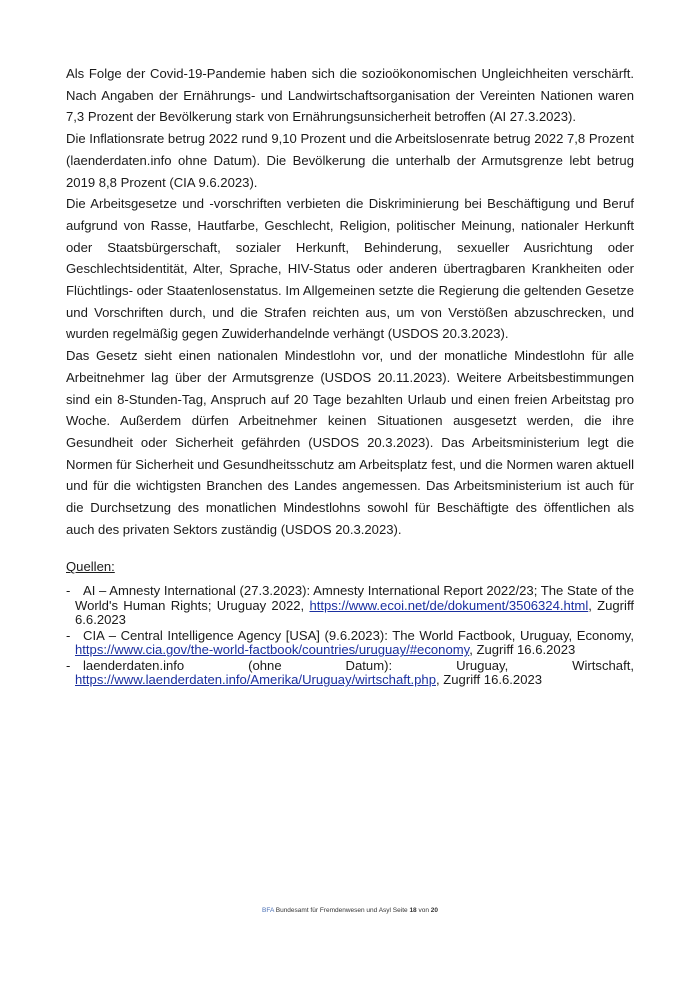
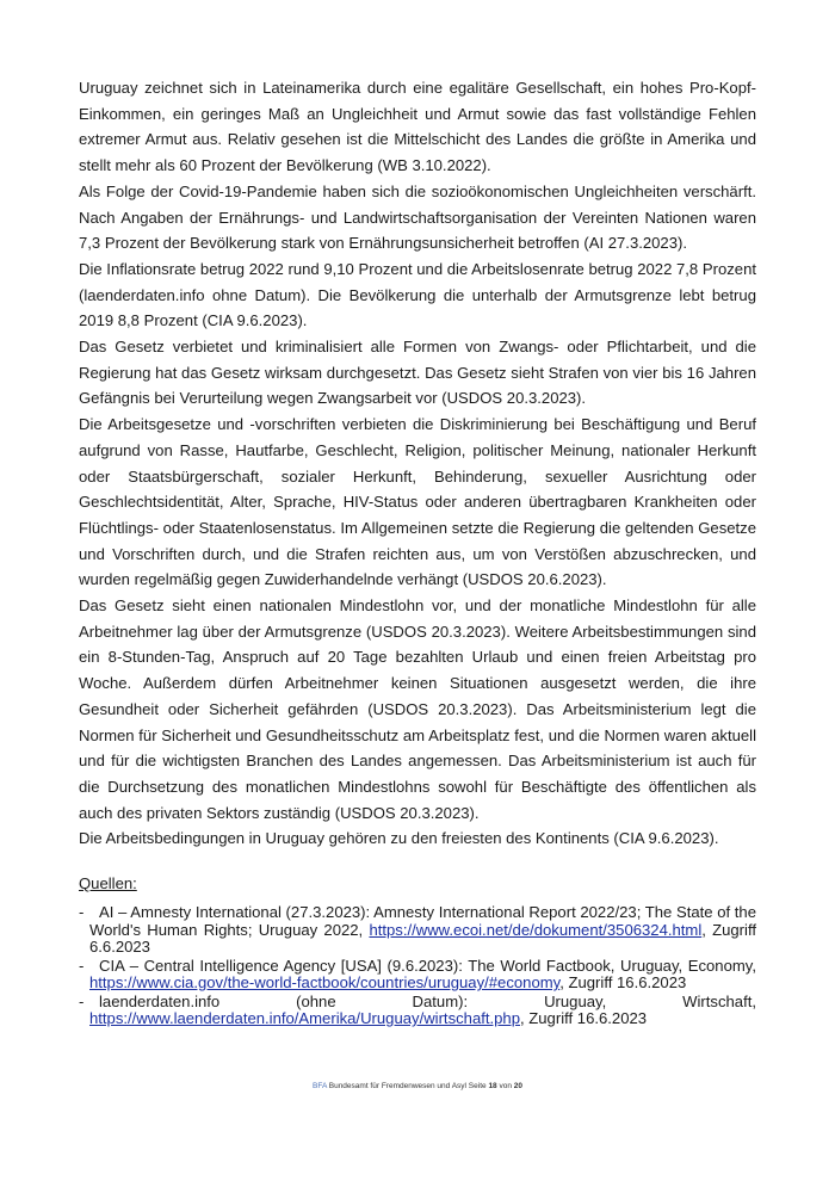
+ Uruguay zeichnet sich in Lateinamerika durch eine egalitäre Gesellschaft, ein hohes Pro-Kopf-Einkommen, ein geringes Maß an Ungleichheit und Armut sowie das fast vollständige Fehlen extremer Armut aus. Relativ gesehen ist die Mittelschicht des Landes die größte in Amerika und stellt mehr als 60 Prozent der Bevölkerung (WB 3.10.2022).
  Als Folge der Covid-19-Pandemie haben sich die sozioökonomischen Ungleichheiten verschärft. Nach Angaben der Ernährungs- und Landwirtschaftsorganisation der Vereinten Nationen waren 7,3 Prozent der Bevölkerung stark von Ernährungsunsicherheit betroffen (AI 27.3.2023).
  Die Inflationsrate betrug 2022 rund 9,10 Prozent und die Arbeitslosenrate betrug 2022 7,8 Prozent (laenderdaten.info ohne Datum). Die Bevölkerung die unterhalb der Armutsgrenze lebt betrug 2019 8,8 Prozent (CIA 9.6.2023).
+ Das Gesetz verbietet und kriminalisiert alle Formen von Zwangs- oder Pflichtarbeit, und die Regierung hat das Gesetz wirksam durchgesetzt. Das Gesetz sieht Strafen von vier bis 16 Jahren Gefängnis bei Verurteilung wegen Zwangsarbeit vor (USDOS 20.3.2023).
- Die Arbeitsgesetze und -vorschriften verbieten die Diskriminierung bei Beschäftigung und Beruf aufgrund von Rasse, Hautfarbe, Geschlecht, Religion, politischer Meinung, nationaler Herkunft oder Staatsbürgerschaft, sozialer Herkunft, Behinderung, sexueller Ausrichtung oder Geschlechtsidentität, Alter, Sprache, HIV-Status oder anderen übertragbaren Krankheiten oder Flüchtlings- oder Staatenlosenstatus. Im Allgemeinen setzte die Regierung die geltenden Gesetze und Vorschriften durch, und die Strafen reichten aus, um von Verstößen abzuschrecken, und wurden regelmäßig gegen Zuwiderhandelnde verhängt (USDOS 20.3.2023).
+ Die Arbeitsgesetze und -vorschriften verbieten die Diskriminierung bei Beschäftigung und Beruf aufgrund von Rasse, Hautfarbe, Geschlecht, Religion, politischer Meinung, nationaler Herkunft oder Staatsbürgerschaft, sozialer Herkunft, Behinderung, sexueller Ausrichtung oder Geschlechtsidentität, Alter, Sprache, HIV-Status oder anderen übertragbaren Krankheiten oder Flüchtlings- oder Staatenlosenstatus. Im Allgemeinen setzte die Regierung die geltenden Gesetze und Vorschriften durch, und die Strafen reichten aus, um von Verstößen abzuschrecken, und wurden regelmäßig gegen Zuwiderhandelnde verhängt (USDOS 20.6.2023).
- Das Gesetz sieht einen nationalen Mindestlohn vor, und der monatliche Mindestlohn für alle Arbeitnehmer lag über der Armutsgrenze (USDOS 20.11.2023). Weitere Arbeitsbestimmungen sind ein 8-Stunden-Tag, Anspruch auf 20 Tage bezahlten Urlaub und einen freien Arbeitstag pro Woche. Außerdem dürfen Arbeitnehmer keinen Situationen ausgesetzt werden, die ihre Gesundheit oder Sicherheit gefährden (USDOS 20.3.2023). Das Arbeitsministerium legt die Normen für Sicherheit und Gesundheitsschutz am Arbeitsplatz fest, und die Normen waren aktuell und für die wichtigsten Branchen des Landes angemessen. Das Arbeitsministerium ist auch für die Durchsetzung des monatlichen Mindestlohns sowohl für Beschäftigte des öffentlichen als auch des privaten Sektors zuständig (USDOS 20.3.2023).
+ Das Gesetz sieht einen nationalen Mindestlohn vor, und der monatliche Mindestlohn für alle Arbeitnehmer lag über der Armutsgrenze (USDOS 20.3.2023). Weitere Arbeitsbestimmungen sind ein 8-Stunden-Tag, Anspruch auf 20 Tage bezahlten Urlaub und einen freien Arbeitstag pro Woche. Außerdem dürfen Arbeitnehmer keinen Situationen ausgesetzt werden, die ihre Gesundheit oder Sicherheit gefährden (USDOS 20.3.2023). Das Arbeitsministerium legt die Normen für Sicherheit und Gesundheitsschutz am Arbeitsplatz fest, und die Normen waren aktuell und für die wichtigsten Branchen des Landes angemessen. Das Arbeitsministerium ist auch für die Durchsetzung des monatlichen Mindestlohns sowohl für Beschäftigte des öffentlichen als auch des privaten Sektors zuständig (USDOS 20.3.2023).
+ Die Arbeitsbedingungen in Uruguay gehören zu den freiesten des Kontinents (CIA 9.6.2023).
  Quellen:
  -
  AI – Amnesty International (27.3.2023): Amnesty International Report 2022/23; The State of the World's Human Rights; Uruguay 2022, https://www.ecoi.net/de/dokument/3506324.html, Zugriff 6.6.2023
  -
  CIA – Central Intelligence Agency [USA] (9.6.2023): The World Factbook, Uruguay, Economy, https://www.cia.gov/the-world-factbook/countries/uruguay/#economy, Zugriff 16.6.2023
  -
  laenderdaten.info (ohne Datum): Uruguay, Wirtschaft, https://www.laenderdaten.info/Amerika/Uruguay/wirtschaft.php, Zugriff 16.6.2023
